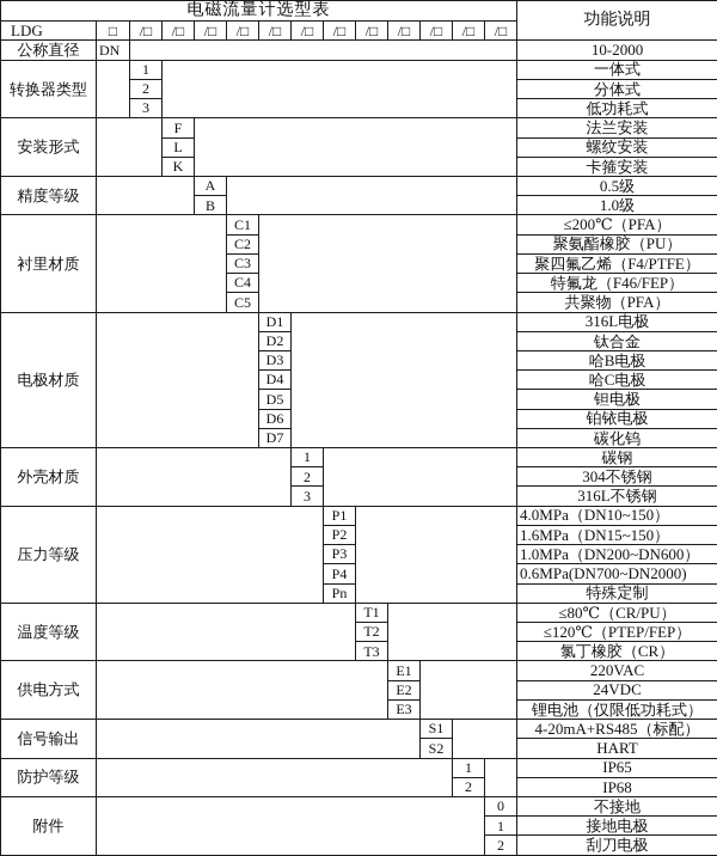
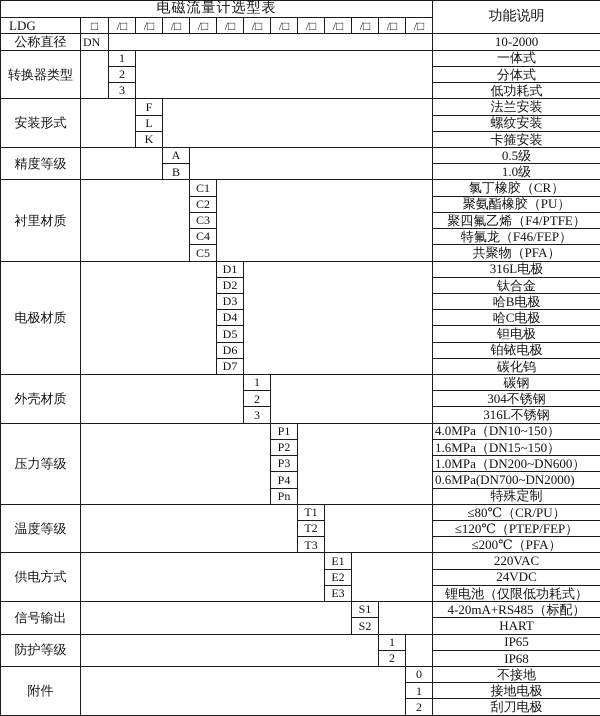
  电磁流量计选型表	功能说明
  LDG	□	/□	/□	/□	/□	/□	/□	/□	/□	/□	/□	/□	/□
  公称直径	DN		10-2000
  转换器类型		1		一体式
  2	分体式
  3	低功耗式
  安装形式		F		法兰安装
  L	螺纹安装
  K	卡箍安装
  精度等级		A		0.5级
  B	1.0级
- 衬里材质		C1		≤200℃（PFA）
+ 衬里材质		C1		氯丁橡胶（CR）
  C2	聚氨酯橡胶（PU）
  C3	聚四氟乙烯（F4/PTFE）
  C4	特氟龙（F46/FEP）
  C5	共聚物（PFA）
  电极材质		D1		316L电极
  D2	钛合金
  D3	哈B电极
  D4	哈C电极
  D5	钽电极
  D6	铂铱电极
  D7	碳化钨
  外壳材质		1		碳钢
  2	304不锈钢
  3	316L不锈钢
  压力等级		P1		4.0MPa（DN10~150）
  P2	1.6MPa（DN15~150）
  P3	1.0MPa（DN200~DN600）
  P4	0.6MPa(DN700~DN2000)
  Pn	特殊定制
  温度等级		T1		≤80℃（CR/PU）
  T2	≤120℃（PTEP/FEP）
- T3	氯丁橡胶（CR）
+ T3	≤200℃（PFA）
  供电方式		E1		220VAC
  E2	24VDC
  E3	锂电池（仅限低功耗式）
  信号输出		S1		4-20mA+RS485（标配）
  S2	HART
  防护等级		1		IP65
  2	IP68
  附件		0	不接地
  1	接地电极
  2	刮刀电极
